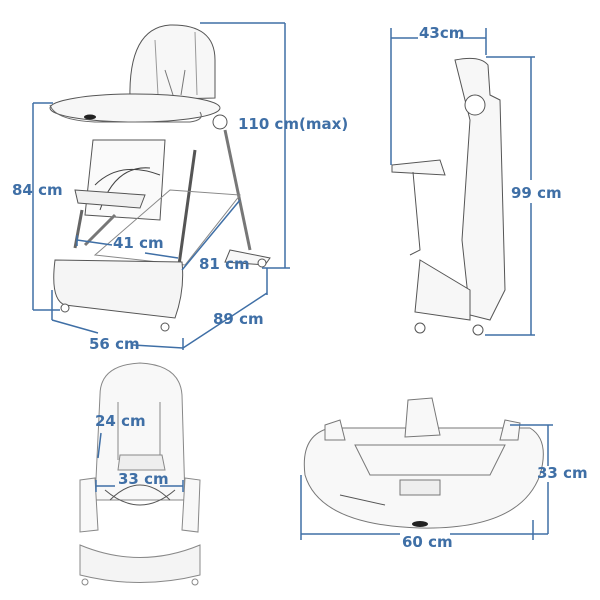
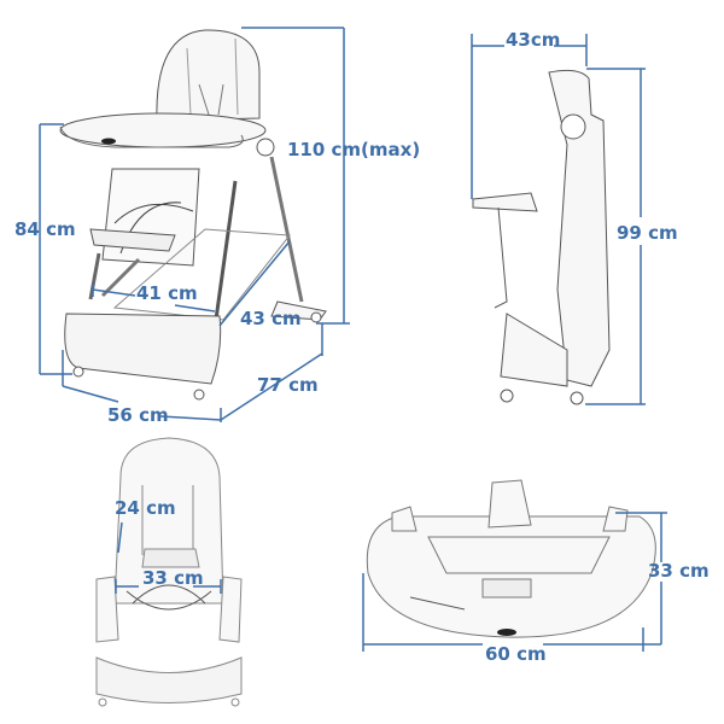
  110 cm(max)
  84 cm
  41 cm
- 81 cm
+ 43 cm
- 89 cm
+ 77 cm
  56 cm
  43cm
  99 cm
  24 cm
  33 cm
  33 cm
  60 cm
